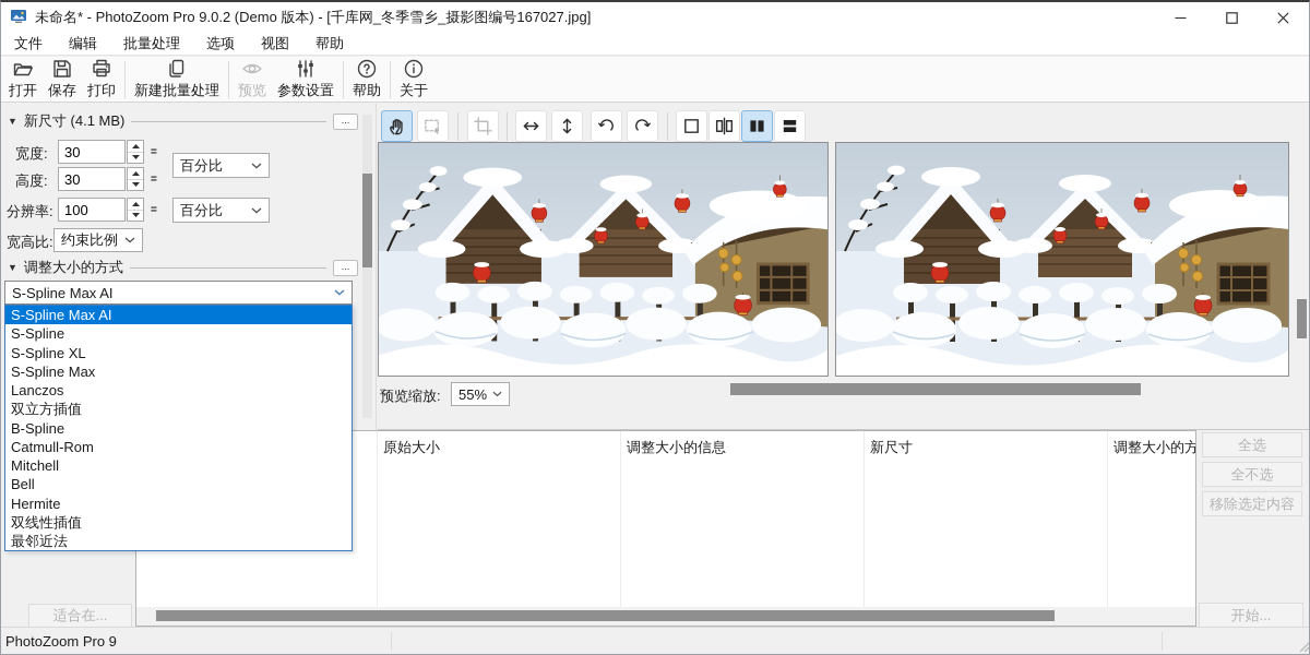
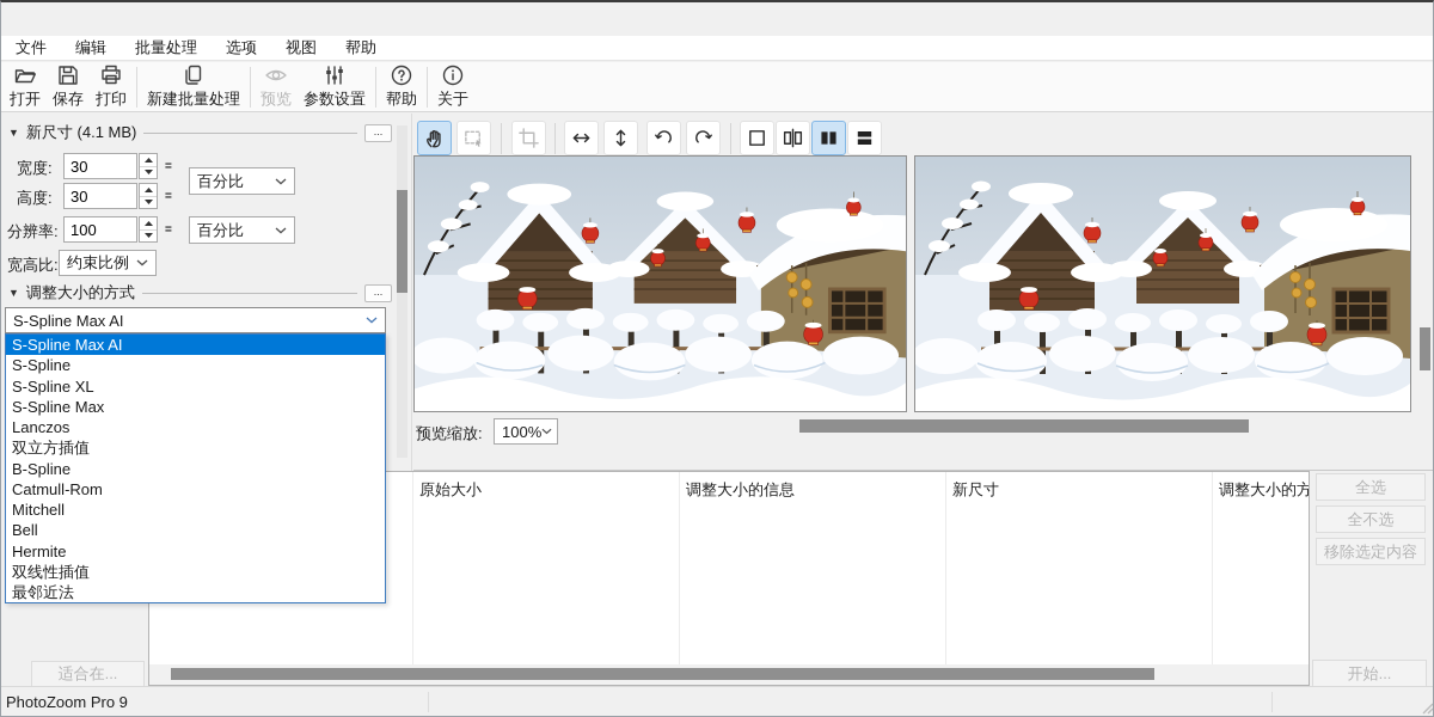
- 未命名* - PhotoZoom Pro 9.0.2 (Demo 版本) - [千库网_冬季雪乡_摄影图编号167027.jpg]
  文件
  编辑
  批量处理
  选项
  视图
  帮助
  打开
  保存
  打印
  新建批量处理
  预览
  参数设置
  帮助
  关于
  ▼
  新尺寸 (4.1 MB)
  ...
  宽度:
  30
  =
  高度:
  30
  =
  百分比
  分辨率:
  100
  =
  百分比
  宽高比:
  约束比例
  ▼
  调整大小的方式
  ...
  S-Spline Max AI
  S-Spline Max AI
  S-Spline
  S-Spline XL
  S-Spline Max
  Lanczos
  双立方插值
  B-Spline
  Catmull-Rom
  Mitchell
  Bell
  Hermite
  双线性插值
  最邻近法
  预览缩放:
- 55%
+ 100%
  原始大小
  调整大小的信息
  新尺寸
  调整大小的方
  适合在...
  全选
  全不选
  移除选定内容
  开始...
  PhotoZoom Pro 9
